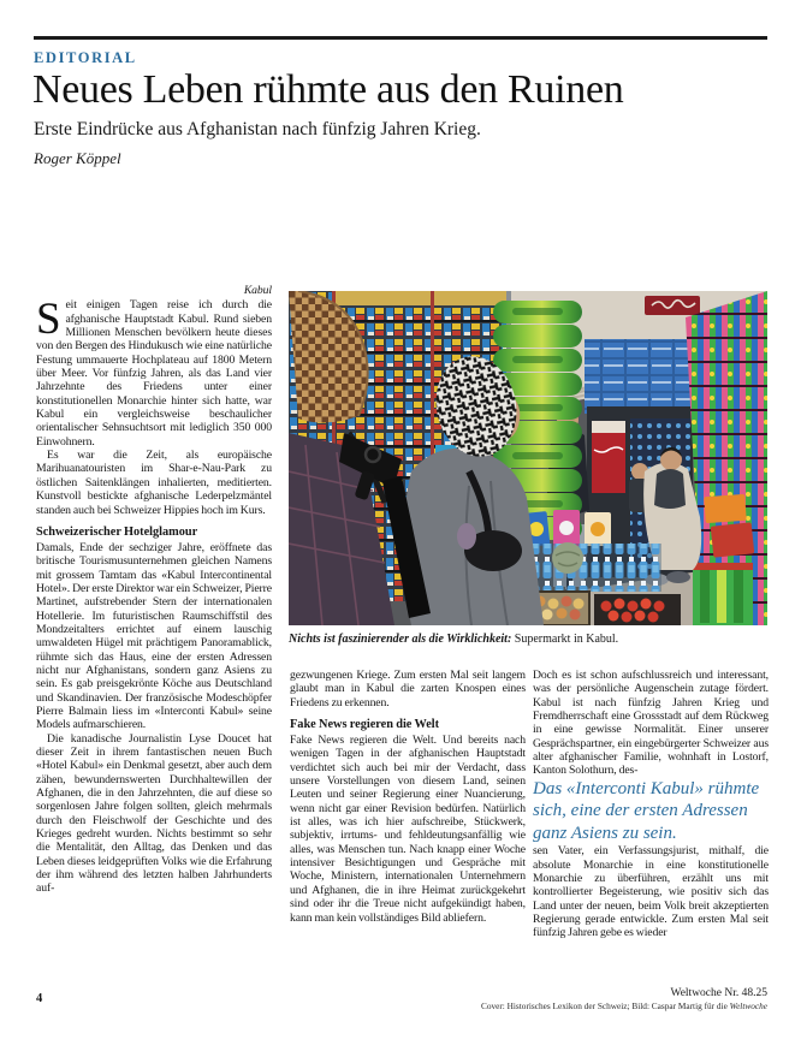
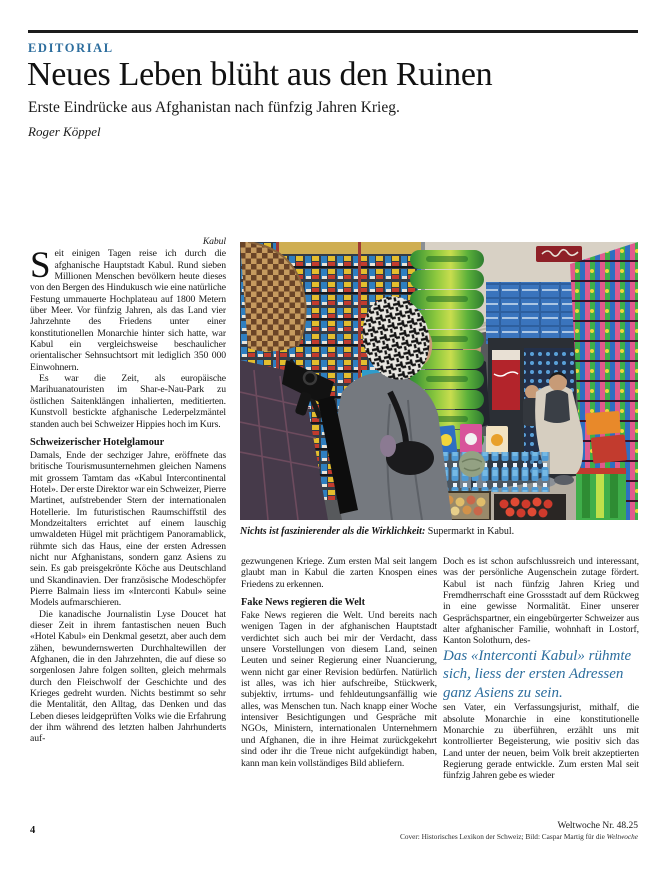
  EDITORIAL
- Neues Leben rühmte aus den Ruinen
+ Neues Leben blüht aus den Ruinen
  Erste Eindrücke aus Afghanistan nach fünfzig Jahren Krieg.
  Roger Köppel
  Kabul
  S
  eit einigen Tagen reise ich durch die afghanische Hauptstadt Kabul. Rund sieben Millionen Menschen bevölkern heute dieses von den Bergen des Hindukusch wie eine natürliche Festung ummauerte Hochplateau auf 1800 Metern über Meer. Vor fünfzig Jahren, als das Land vier Jahrzehnte des Friedens unter einer konstitutionellen Monarchie hinter sich hatte, war Kabul ein vergleichsweise beschaulicher orientalischer Sehnsuchtsort mit lediglich 350 000 Einwohnern.
  Es war die Zeit, als europäische Marihuanatouristen im Shar-e-Nau-Park zu östlichen Saitenklängen inhalierten, meditierten. Kunstvoll bestickte afghanische Lederpelzmäntel standen auch bei Schweizer Hippies hoch im Kurs.
  Schweizerischer Hotelglamour
  Damals, Ende der sechziger Jahre, eröffnete das britische Tourismusunternehmen gleichen Namens mit grossem Tamtam das «Kabul Intercontinental Hotel». Der erste Direktor war ein Schweizer, Pierre Martinet, aufstrebender Stern der internationalen Hotellerie. Im futuristischen Raumschiffstil des Mondzeitalters errichtet auf einem lauschig umwaldeten Hügel mit prächtigem Panoramablick, rühmte sich das Haus, eine der ersten Adressen nicht nur Afghanistans, sondern ganz Asiens zu sein. Es gab preisgekrönte Köche aus Deutschland und Skandinavien. Der französische Modeschöpfer Pierre Balmain liess im «Interconti Kabul» seine Models aufmarschieren.
  Die kanadische Journalistin Lyse Doucet hat dieser Zeit in ihrem fantastischen neuen Buch «Hotel Kabul» ein Denkmal gesetzt, aber auch dem zähen, bewundernswerten Durchhaltewillen der Afghanen, die in den Jahrzehnten, die auf diese so sorgenlosen Jahre folgen sollten, gleich mehrmals durch den Fleischwolf der Geschichte und des Krieges gedreht wurden. Nichts bestimmt so sehr die Mentalität, den Alltag, das Denken und das Leben dieses leidgeprüften Volks wie die Erfahrung der ihm während des letzten halben Jahrhunderts auf-
  Nichts ist faszinierender als die Wirklichkeit: Supermarkt in Kabul.
  gezwungenen Kriege. Zum ersten Mal seit langem glaubt man in Kabul die zarten Knospen eines Friedens zu erkennen.
  Fake News regieren die Welt
- Fake News regieren die Welt. Und bereits nach wenigen Tagen in der afghanischen Hauptstadt verdichtet sich auch bei mir der Verdacht, dass unsere Vorstellungen von diesem Land, seinen Leuten und seiner Regierung einer Nuancierung, wenn nicht gar einer Revision bedürfen. Natürlich ist alles, was ich hier aufschreibe, Stückwerk, subjektiv, irrtums- und fehldeutungsanfällig wie alles, was Menschen tun. Nach knapp einer Woche intensiver Besichtigungen und Gespräche mit Woche, Ministern, internationalen Unternehmern und Afghanen, die in ihre Heimat zurückgekehrt sind oder ihr die Treue nicht aufgekündigt haben, kann man kein vollständiges Bild abliefern.
+ Fake News regieren die Welt. Und bereits nach wenigen Tagen in der afghanischen Hauptstadt verdichtet sich auch bei mir der Verdacht, dass unsere Vorstellungen von diesem Land, seinen Leuten und seiner Regierung einer Nuancierung, wenn nicht gar einer Revision bedürfen. Natürlich ist alles, was ich hier aufschreibe, Stückwerk, subjektiv, irrtums- und fehldeutungsanfällig wie alles, was Menschen tun. Nach knapp einer Woche intensiver Besichtigungen und Gespräche mit NGOs, Ministern, internationalen Unternehmern und Afghanen, die in ihre Heimat zurückgekehrt sind oder ihr die Treue nicht aufgekündigt haben, kann man kein vollständiges Bild abliefern.
  Doch es ist schon aufschlussreich und interessant, was der persönliche Augenschein zutage fördert. Kabul ist nach fünfzig Jahren Krieg und Fremdherrschaft eine Grossstadt auf dem Rückweg in eine gewisse Normalität. Einer unserer Gesprächspartner, ein eingebürgerter Schweizer aus alter afghanischer Familie, wohnhaft in Lostorf, Kanton Solothurn, des-
- Das «Interconti Kabul» rühmte sich, eine der ersten Adressen ganz Asiens zu sein.
+ Das «Interconti Kabul» rühmte sich, liess der ersten Adressen ganz Asiens zu sein.
  sen Vater, ein Verfassungsjurist, mithalf, die absolute Monarchie in eine konstitutionelle Monarchie zu überführen, erzählt uns mit kontrollierter Begeisterung, wie positiv sich das Land unter der neuen, beim Volk breit akzeptierten Regierung gerade entwickle. Zum ersten Mal seit fünfzig Jahren gebe es wieder
  4
  Weltwoche Nr. 48.25
  Cover: Historisches Lexikon der Schweiz; Bild: Caspar Martig für die Weltwoche
